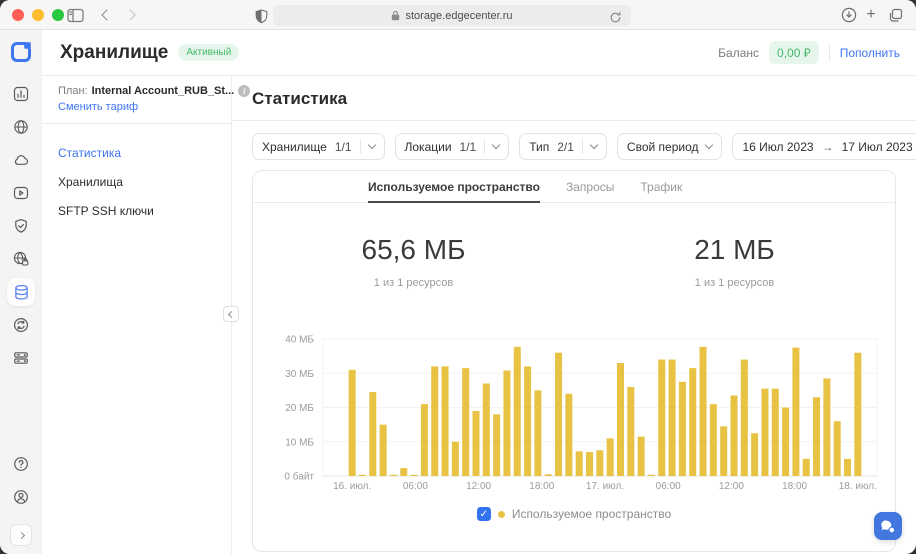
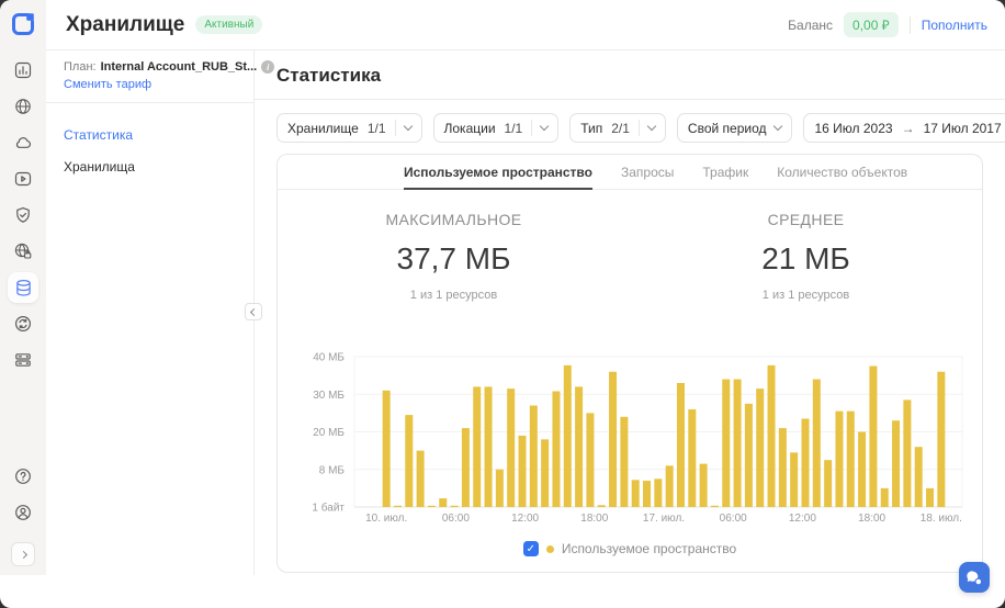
- storage.edgecenter.ru
- +
  Хранилище
  Активный
  Баланс
  0,00 ₽
  Пополнить
  План:
  Internal Account_RUB_St...
  i
  Сменить тариф
  Статистика
  Хранилища
- SFTP SSH ключи
  Статистика
  Хранилище
  1/1
  Локации
  1/1
  Тип
  2/1
  Свой период
  16 Июл 2023
  →
- 17 Июл 2023
+ 17 Июл 2017
  Используемое пространство
  Запросы
  Трафик
+ Количество объектов
+ МАКСИМАЛЬНОЕ
- 65,6 МБ
+ 37,7 МБ
  1 из 1 ресурсов
+ СРЕДНЕЕ
  21 МБ
  1 из 1 ресурсов
  40 МБ
  30 МБ
  20 МБ
- 10 МБ
+ 8 МБ
- 0 байт
+ 1 байт
- 16. июл.
+ 10. июл.
  06:00
  12:00
  18:00
  17. июл.
  06:00
  12:00
  18:00
  18. июл.
  ✓
  Используемое пространство
